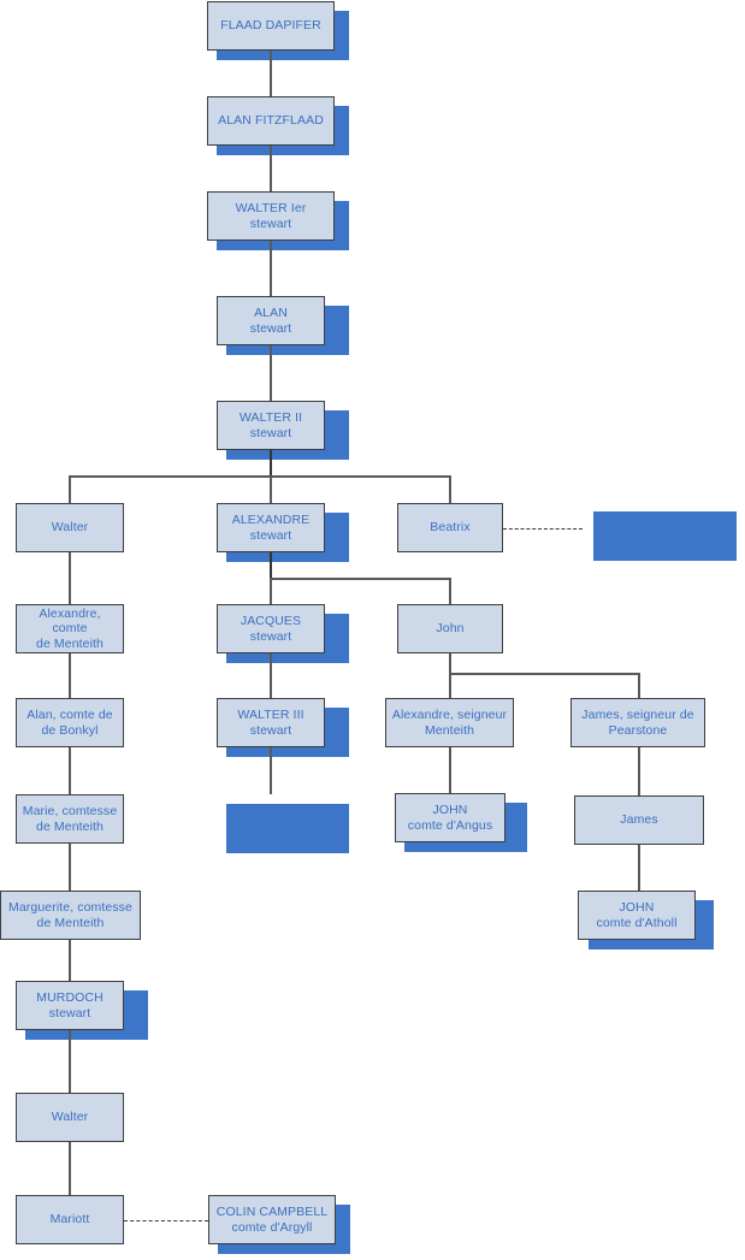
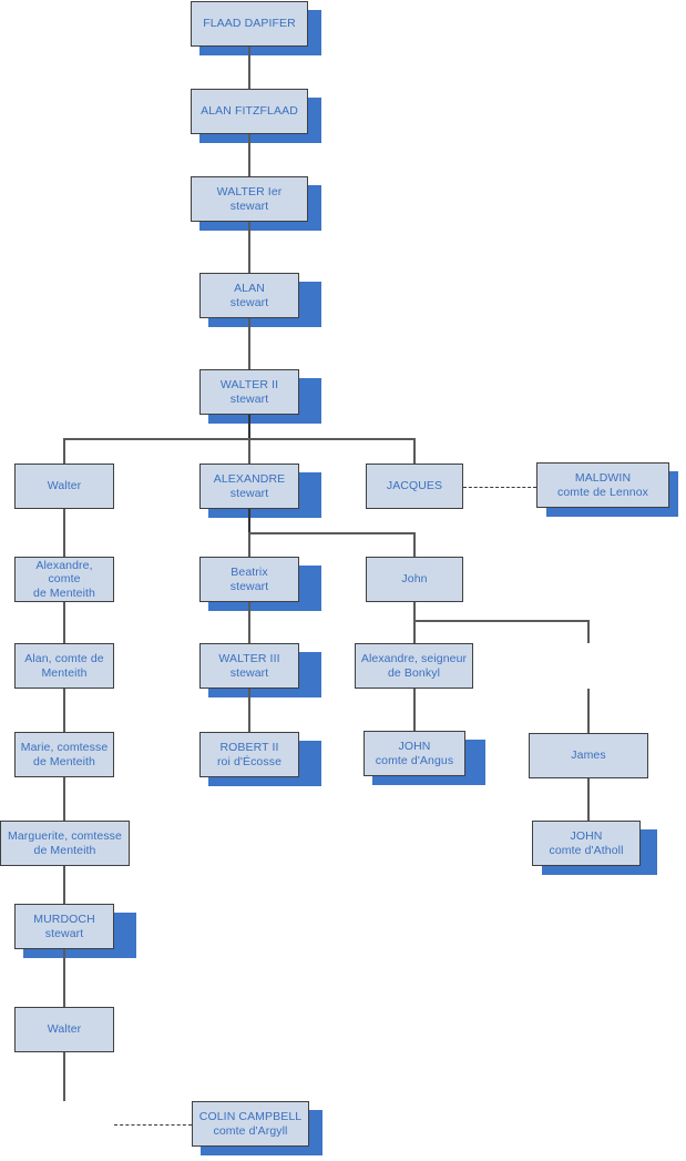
  FLAAD DAPIFER
  ALAN FITZFLAAD
  WALTER Ier
  stewart
  ALAN
  stewart
  WALTER II
  stewart
  Walter
  ALEXANDRE
  stewart
- Beatrix
+ JACQUES
+ MALDWIN
+ comte de Lennox
  Alexandre, comte
  de Menteith
- JACQUES
+ Beatrix
  stewart
  John
  Alan, comte de
- de Bonkyl
+ Menteith
  WALTER III
  stewart
  Alexandre, seigneur
- Menteith
+ de Bonkyl
- James, seigneur de
- Pearstone
  Marie, comtesse
  de Menteith
+ ROBERT II
+ roi d'Écosse
  JOHN
  comte d'Angus
  James
  Marguerite, comtesse
  de Menteith
  JOHN
  comte d'Atholl
  MURDOCH
  stewart
  Walter
- Mariott
  COLIN CAMPBELL
  comte d'Argyll
